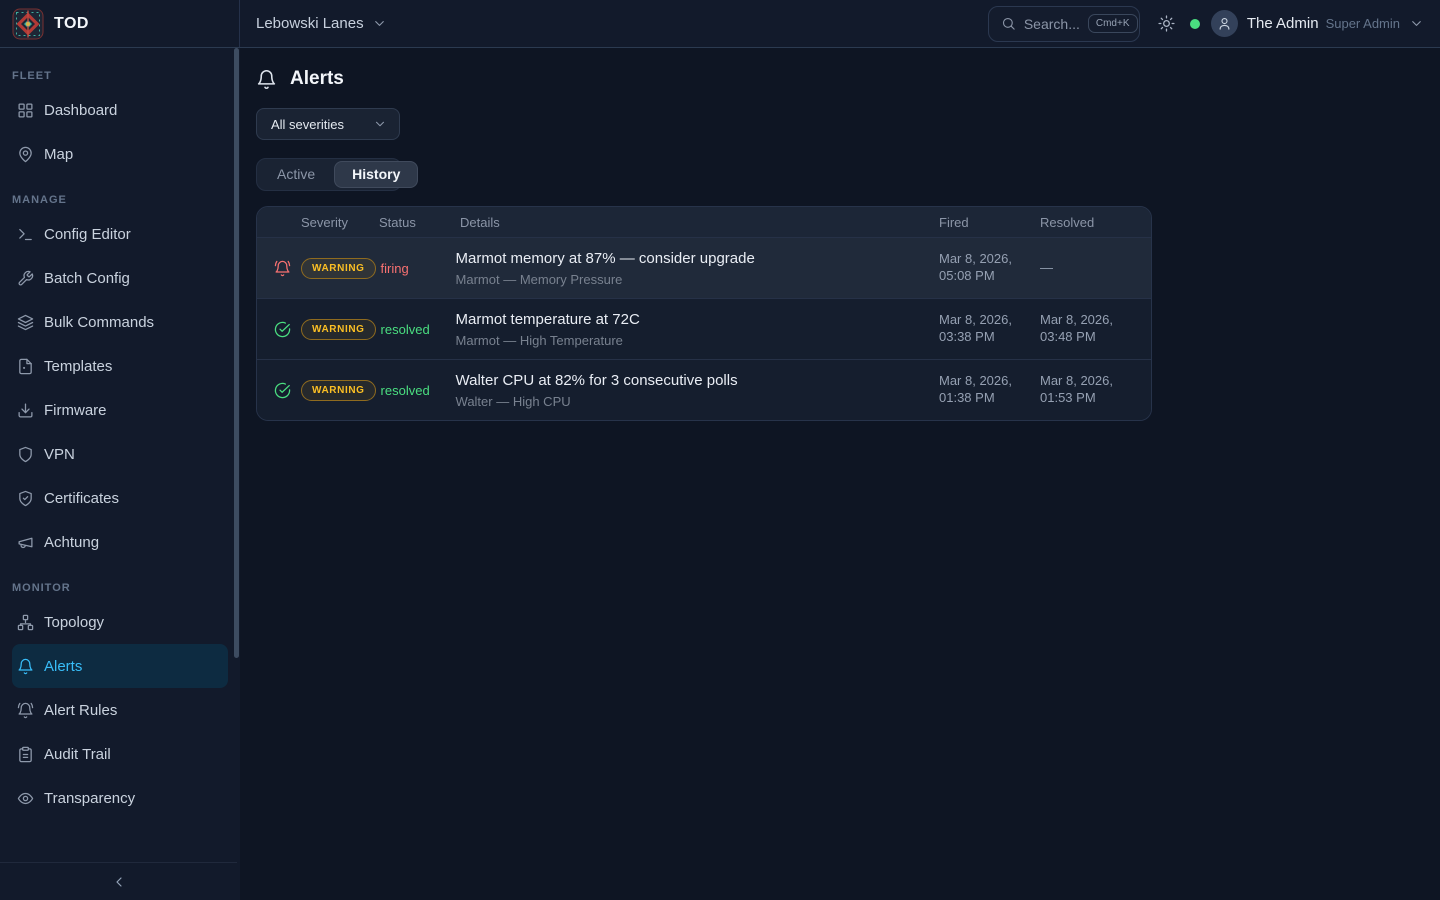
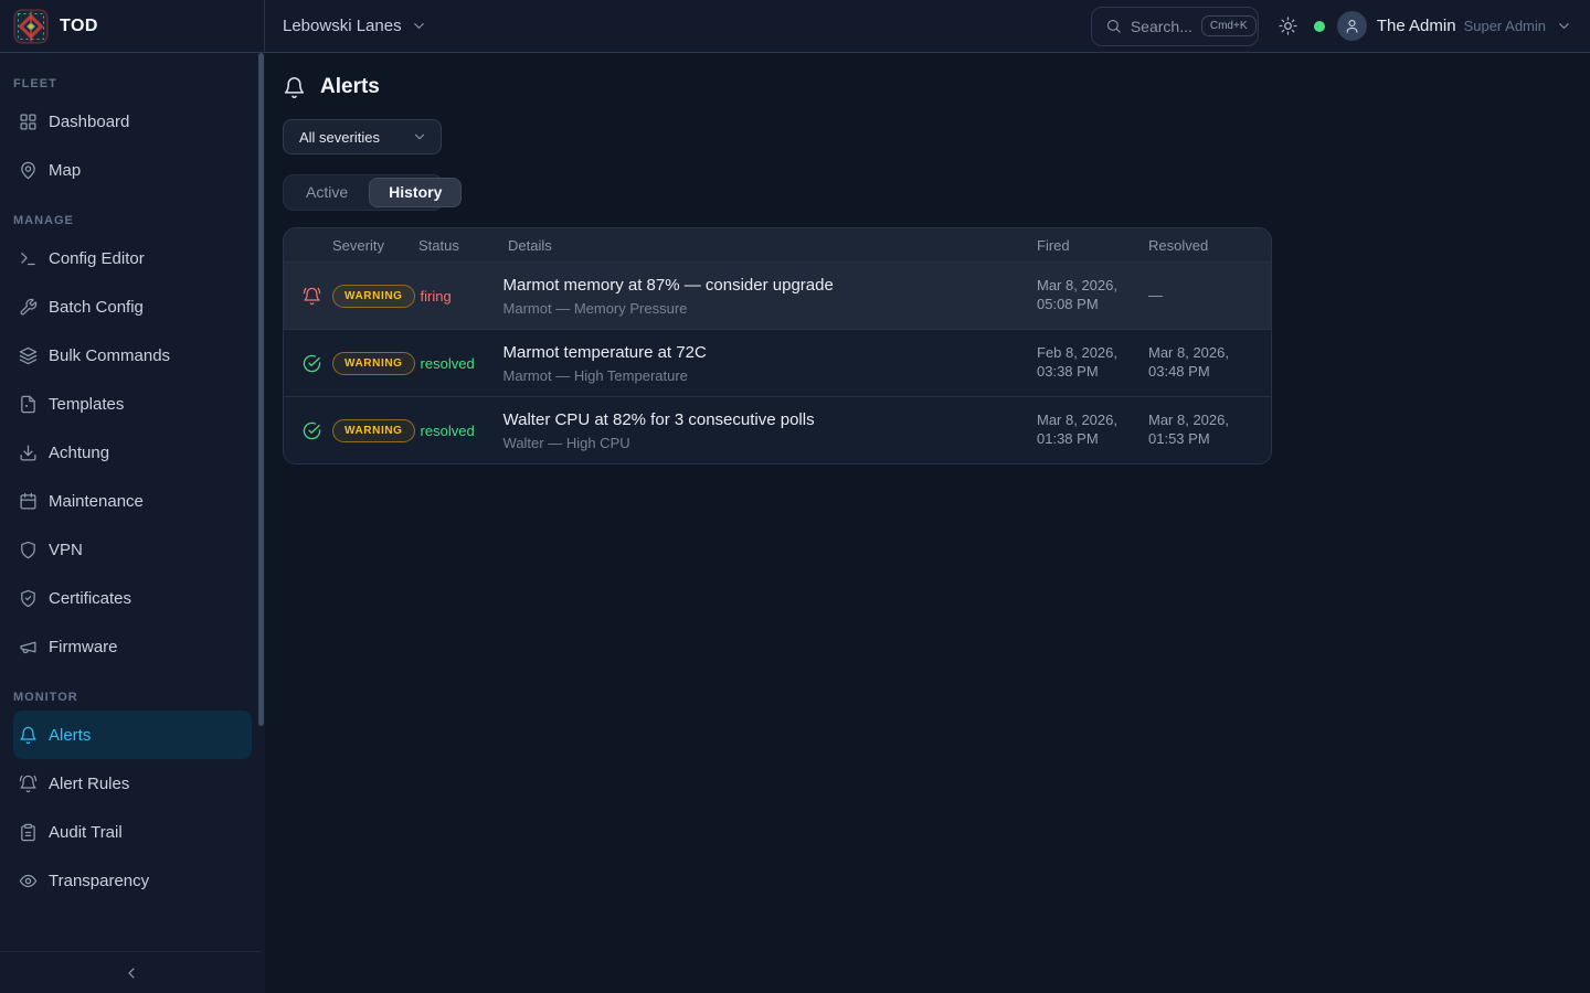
  TOD
  Lebowski Lanes
  Search...
  Cmd+K
  The Admin
  Super Admin
  FLEET
  Dashboard
  Map
  MANAGE
  Config Editor
  Batch Config
  Bulk Commands
  Templates
- Firmware
+ Achtung
+ Maintenance
  VPN
  Certificates
- Achtung
+ Firmware
  MONITOR
- Topology
  Alerts
  Alert Rules
  Audit Trail
  Transparency
  Alerts
  All severities
  Active
  History
  Severity
  Status
  Details
  Fired
  Resolved
  WARNING
  firing
  Marmot memory at 87% — consider upgrade
  Marmot — Memory Pressure
  Mar 8, 2026, 05:08 PM
  —
  WARNING
  resolved
  Marmot temperature at 72C
  Marmot — High Temperature
- Mar 8, 2026, 03:38 PM
+ Feb 8, 2026, 03:38 PM
  Mar 8, 2026, 03:48 PM
  WARNING
  resolved
  Walter CPU at 82% for 3 consecutive polls
  Walter — High CPU
  Mar 8, 2026, 01:38 PM
  Mar 8, 2026, 01:53 PM
